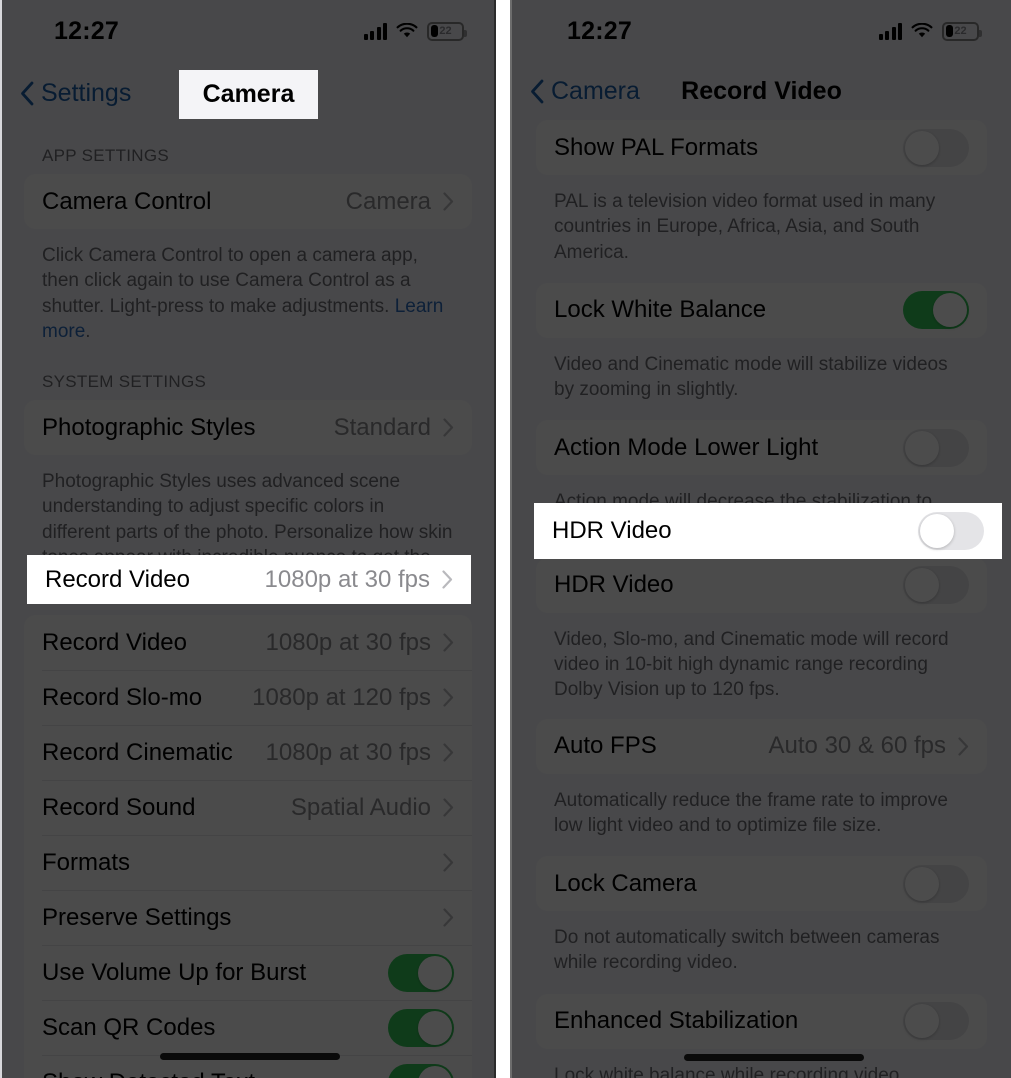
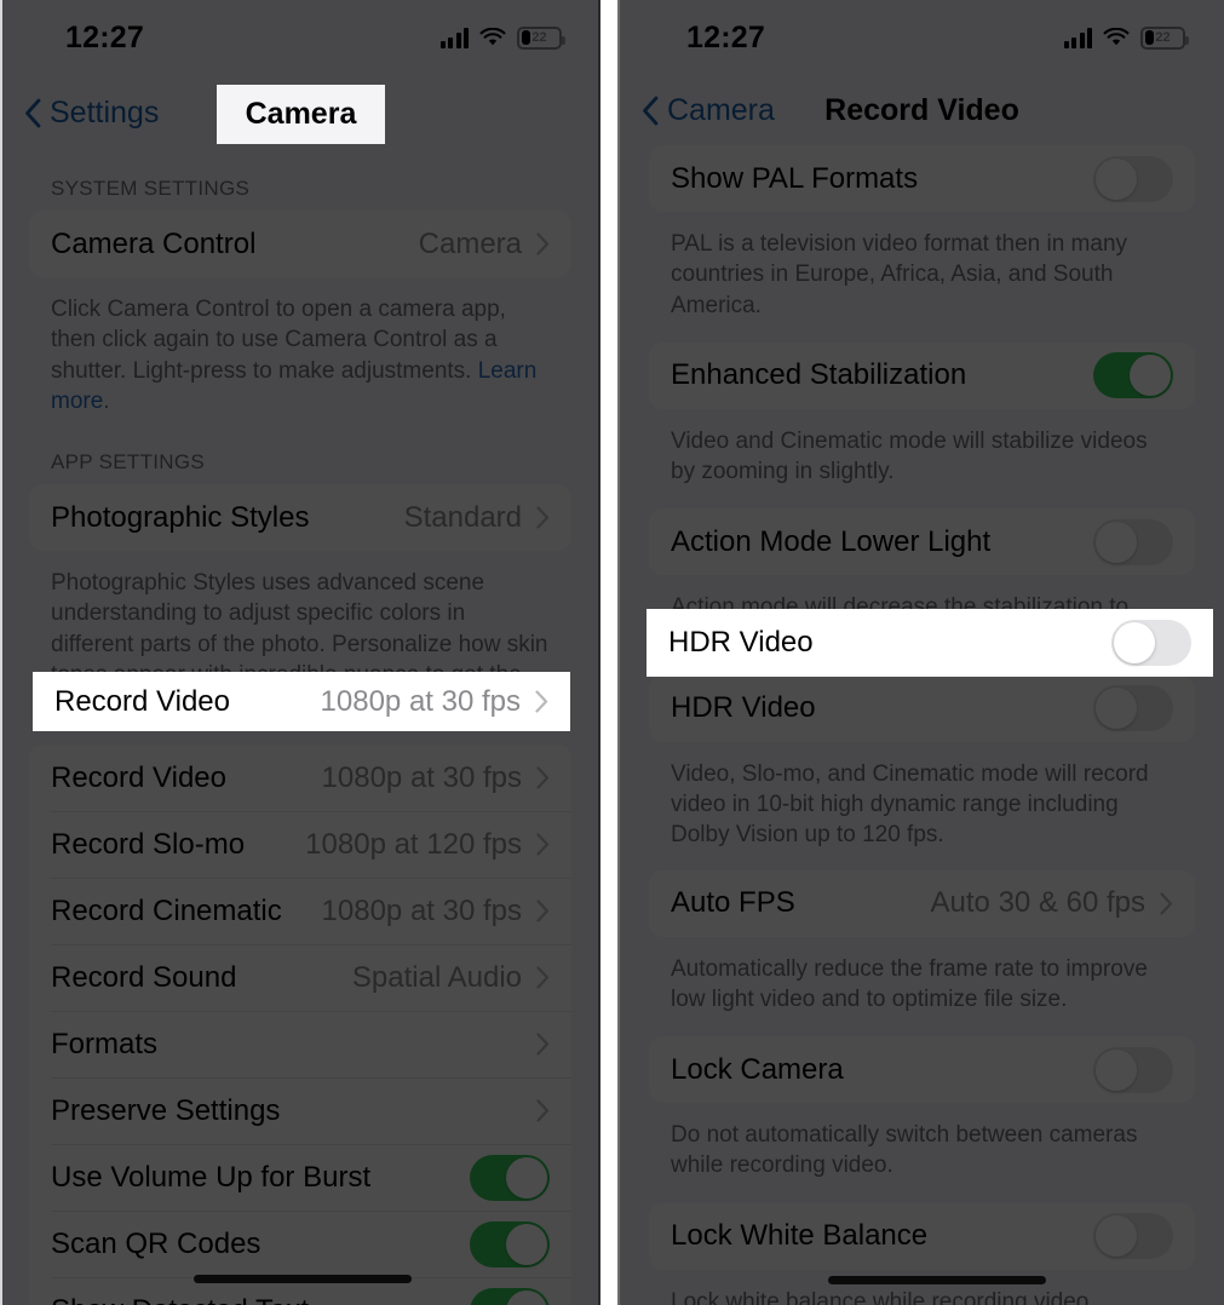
  12:27
  22
  Settings
- APP SETTINGS
+ SYSTEM SETTINGS
  Camera Control
  Camera
  Click Camera Control to open a camera app, then click again to use Camera Control as a shutter. Light-press to make adjustments. Learn more.
- SYSTEM SETTINGS
+ APP SETTINGS
  Photographic Styles
  Standard
  Record Video
  1080p at 30 fps
  Record Slo-mo
  1080p at 120 fps
  Record Cinematic
  1080p at 30 fps
  Record Sound
  Spatial Audio
  Formats
  Preserve Settings
  Use Volume Up for Burst
  Scan QR Codes
  Camera
  Record Video
  1080p at 30 fps
  12:27
  22
  Camera
  Record Video
  Show PAL Formats
- PAL is a television video format used in many countries in Europe, Africa, Asia, and South America.
+ PAL is a television video format then in many countries in Europe, Africa, Asia, and South America.
- Lock White Balance
+ Enhanced Stabilization
  Video and Cinematic mode will stabilize videos by zooming in slightly.
  Action Mode Lower Light
  HDR Video
- Video, Slo-mo, and Cinematic mode will record video in 10-bit high dynamic range recording Dolby Vision up to 120 fps.
+ Video, Slo-mo, and Cinematic mode will record video in 10-bit high dynamic range including Dolby Vision up to 120 fps.
  Auto FPS
  Auto 30 & 60 fps
  Automatically reduce the frame rate to improve low light video and to optimize file size.
  Lock Camera
  Do not automatically switch between cameras while recording video.
- Enhanced Stabilization
+ Lock White Balance
  Lock white balance while recording video.
  HDR Video
